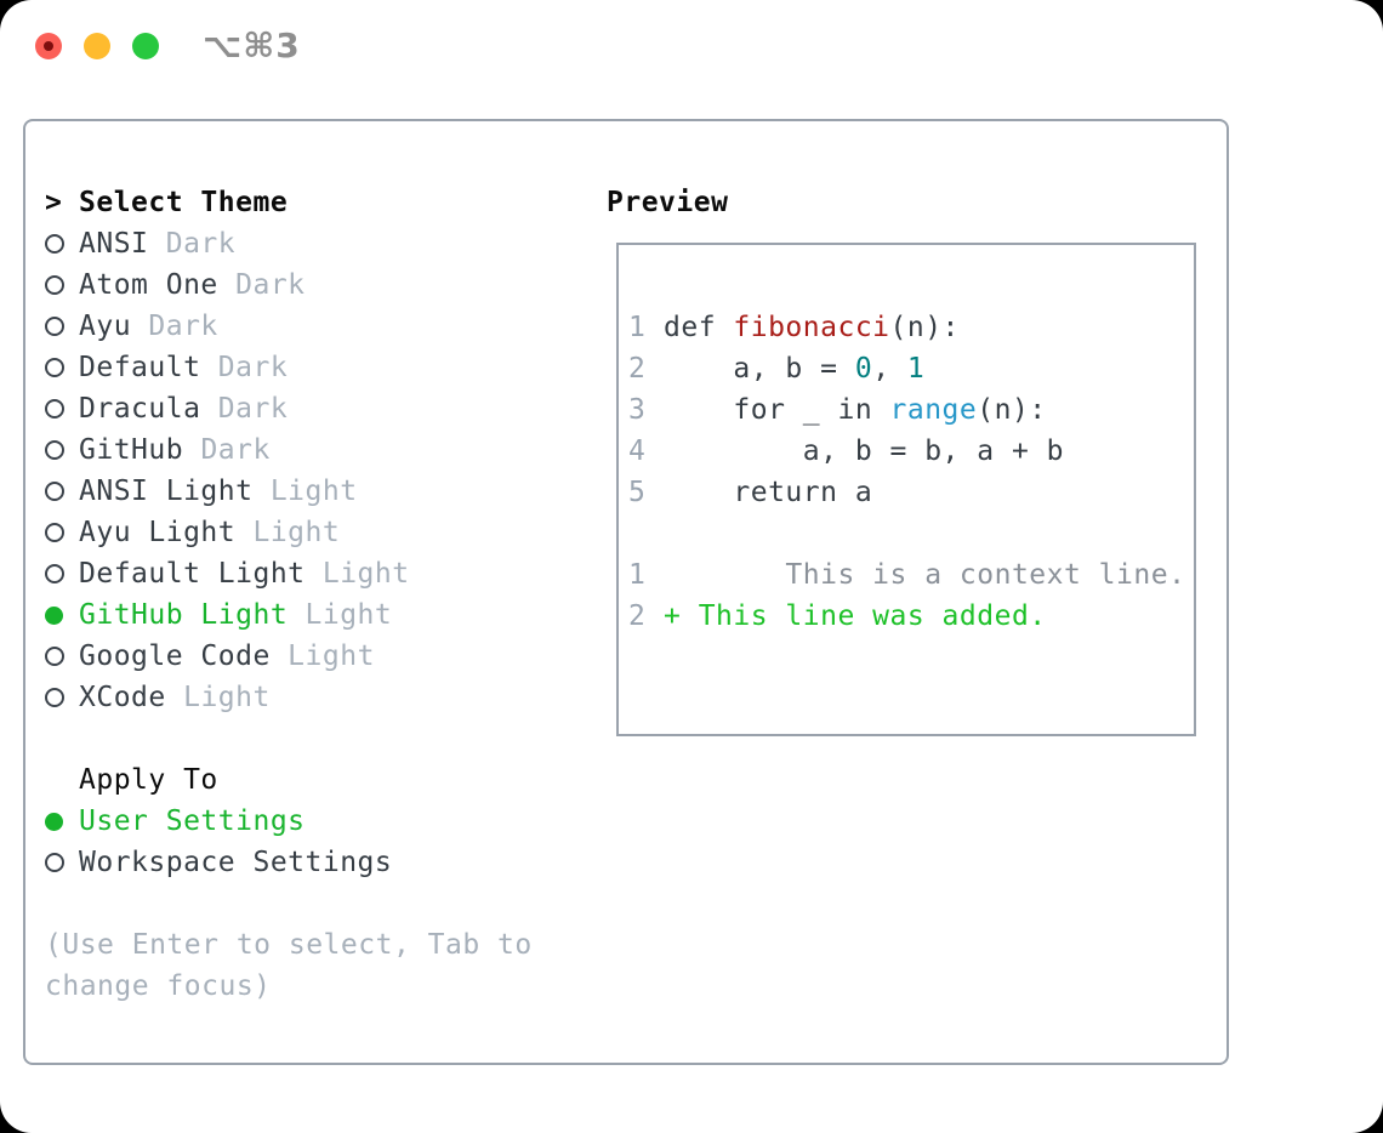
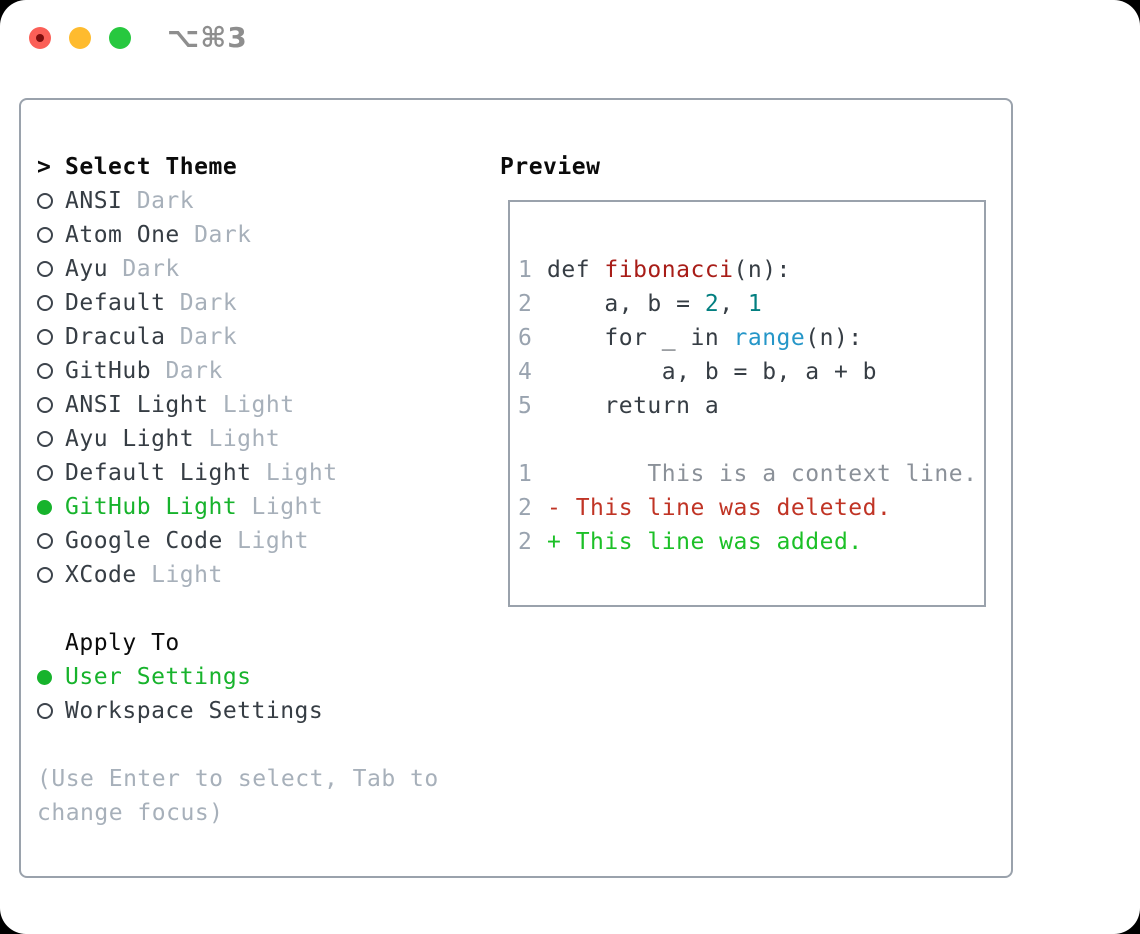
  ⌥⌘3
  >
  Select Theme
  ANSI
  Dark
  Atom One
  Dark
  Ayu
  Dark
  Default
  Dark
  Dracula
  Dark
  GitHub
  Dark
  ANSI Light
  Light
  Ayu Light
  Light
  Default Light
  Light
  GitHub Light
  Light
  Google Code
  Light
  XCode
  Light
  Apply To
  User Settings
  Workspace Settings
  (Use Enter to select, Tab to
  change focus)
  Preview
  1 def fibonacci(n):
- 2 a, b = 0, 1
+ 2 a, b = 2, 1
- 3 for _ in range(n):
+ 6 for _ in range(n):
  4 a, b = b, a + b
  5 return a
  1 This is a context line.
+ 2 - This line was deleted.
  2 + This line was added.
